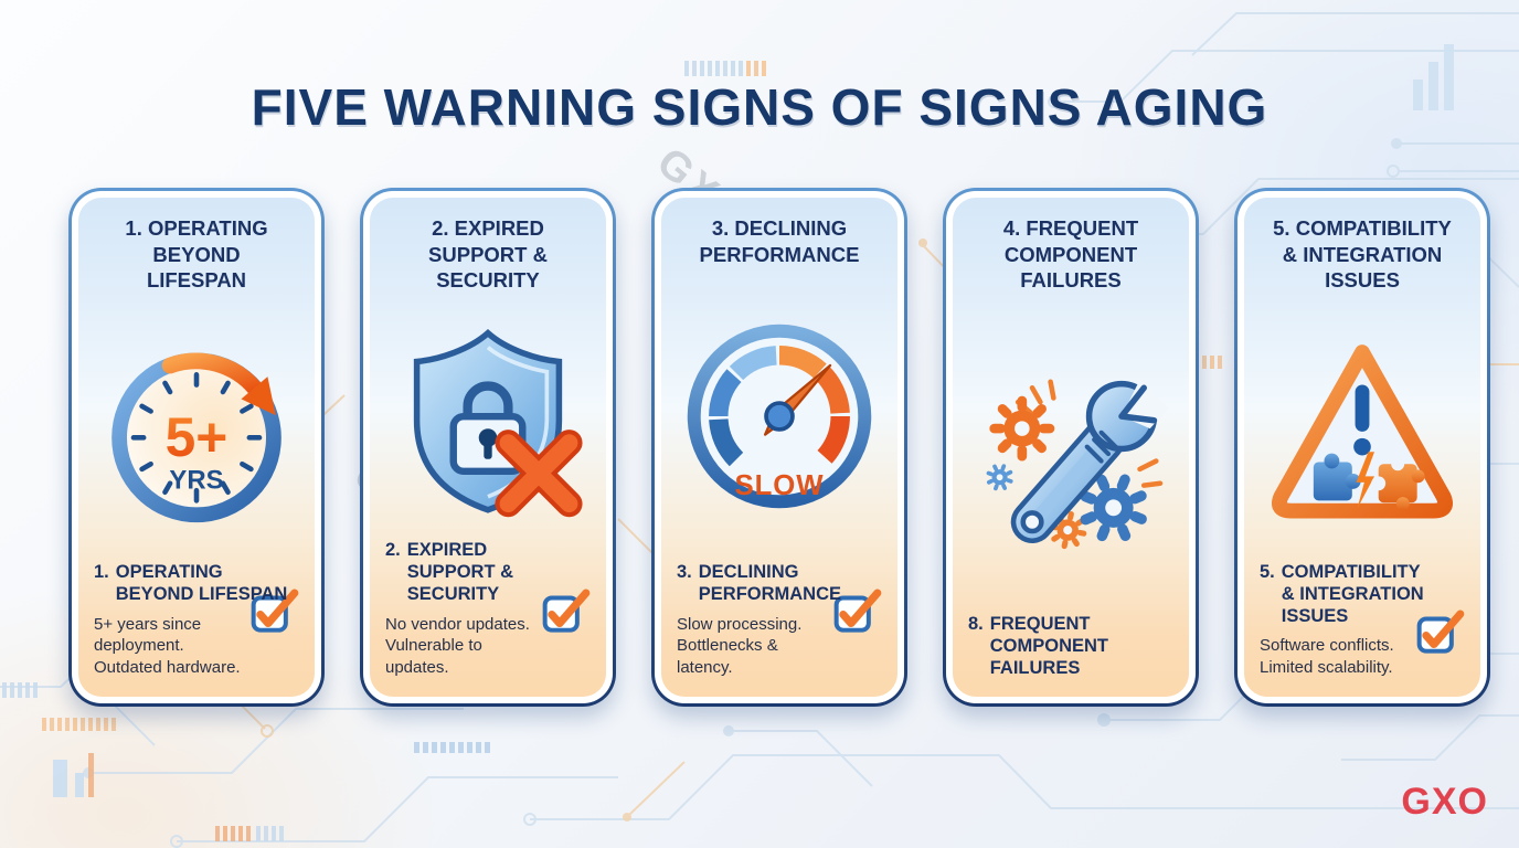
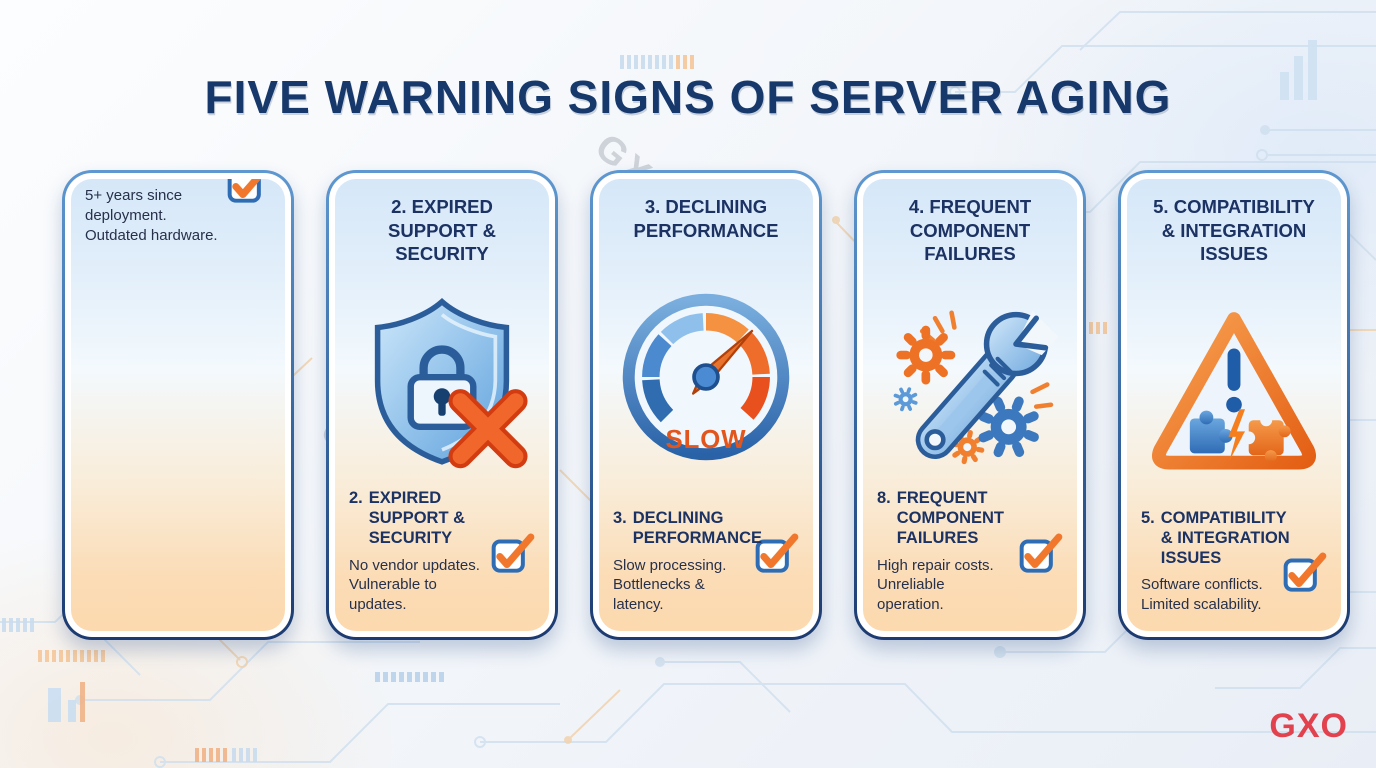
- FIVE WARNING SIGNS OF SIGNS AGING
+ FIVE WARNING SIGNS OF SERVER AGING
- 1. OPERATING
- BEYOND
- LIFESPAN
- 5+
- YRS
- 1.
- OPERATING
- BEYOND LIFESPAN
  5+ years since deployment. Outdated hardware.
  2. EXPIRED
  SUPPORT &
  SECURITY
  2.
  EXPIRED
  SUPPORT &
  SECURITY
  No vendor updates. Vulnerable to updates.
  3. DECLINING
  PERFORMANCE
  SLOW
  3.
  DECLINING
  PERFORMANCE
  Slow processing. Bottlenecks & latency.
  4. FREQUENT
  COMPONENT
  FAILURES
  8.
  FREQUENT
  COMPONENT
  FAILURES
+ High repair costs. Unreliable operation.
  5. COMPATIBILITY
  & INTEGRATION
  ISSUES
  5.
  COMPATIBILITY
  & INTEGRATION
  ISSUES
  Software conflicts. Limited scalability.
  GXO
